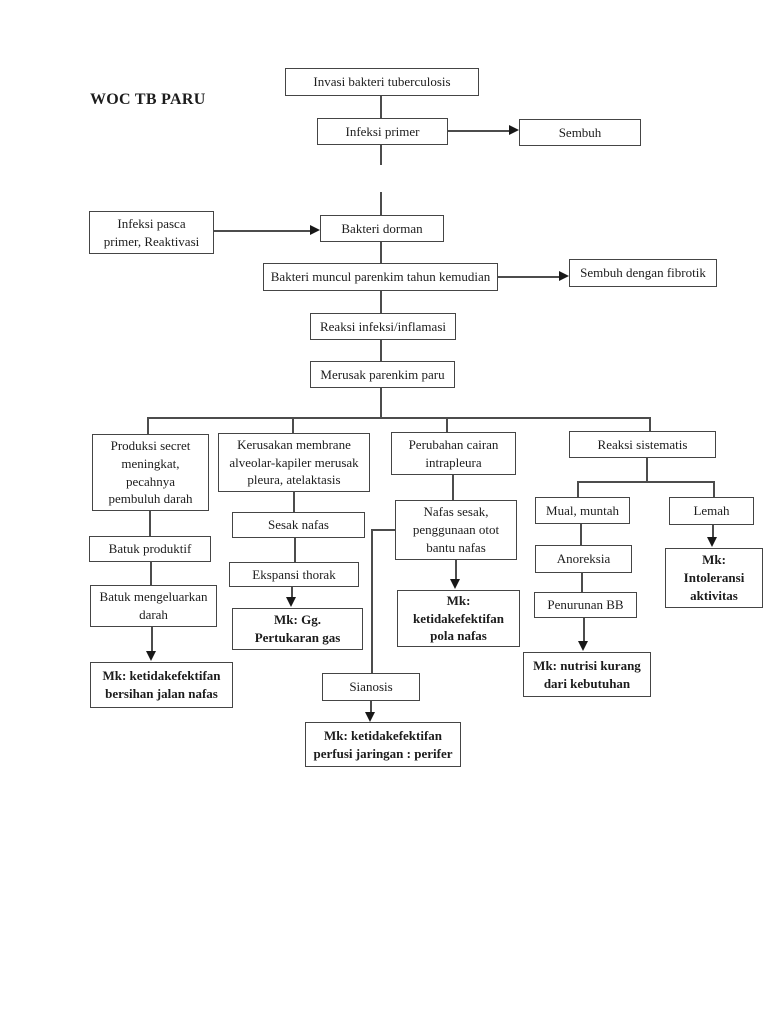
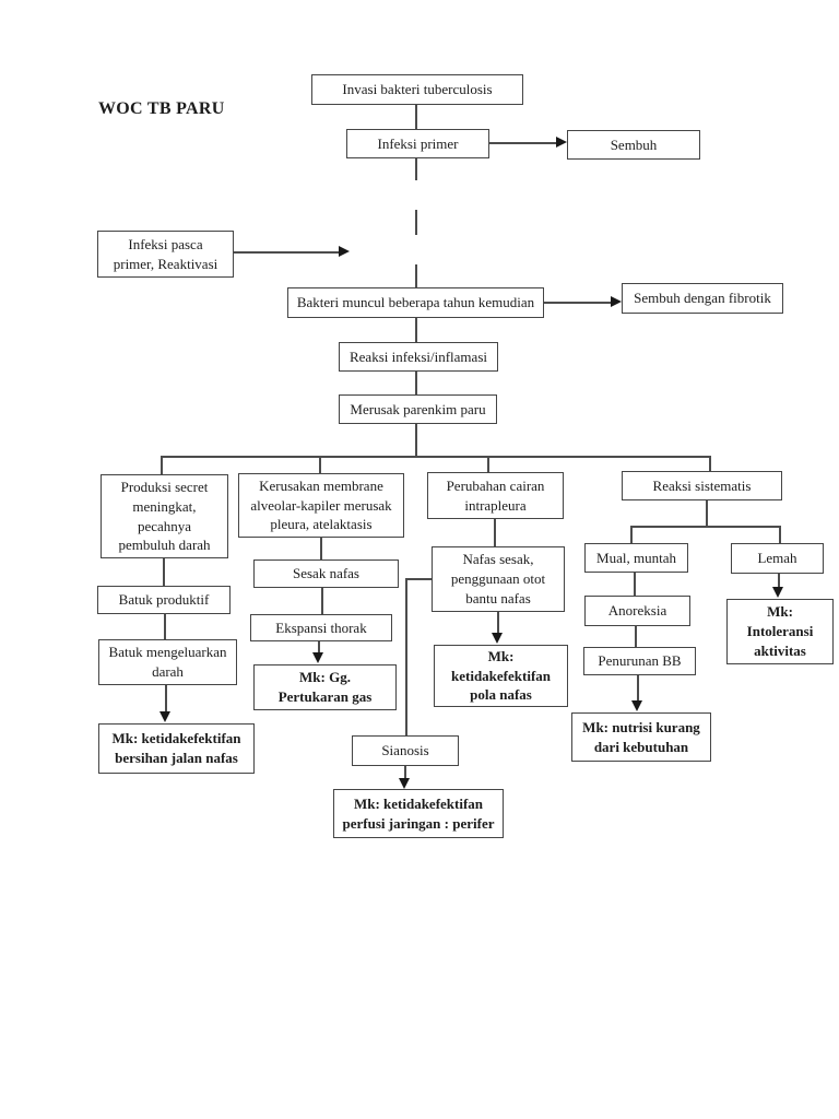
  WOC TB PARU
  Invasi bakteri tuberculosis
  Infeksi primer
  Sembuh
  Infeksi pasca
  primer, Reaktivasi
- Bakteri dorman
- Bakteri muncul parenkim tahun kemudian
+ Bakteri muncul beberapa tahun kemudian
  Sembuh dengan fibrotik
  Reaksi infeksi/inflamasi
  Merusak parenkim paru
  Produksi secret
  meningkat,
  pecahnya
  pembuluh darah
  Kerusakan membrane
  alveolar-kapiler merusak
  pleura, atelaktasis
  Perubahan cairan
  intrapleura
  Reaksi sistematis
  Batuk produktif
  Batuk mengeluarkan
  darah
  Mk: ketidakefektifan
  bersihan jalan nafas
  Sesak nafas
  Ekspansi thorak
  Mk: Gg.
  Pertukaran gas
  Nafas sesak,
  penggunaan otot
  bantu nafas
  Mk:
  ketidakefektifan
  pola nafas
  Sianosis
  Mk: ketidakefektifan
  perfusi jaringan : perifer
  Mual, muntah
  Lemah
  Anoreksia
  Penurunan BB
  Mk: nutrisi kurang
  dari kebutuhan
  Mk:
  Intoleransi
  aktivitas
